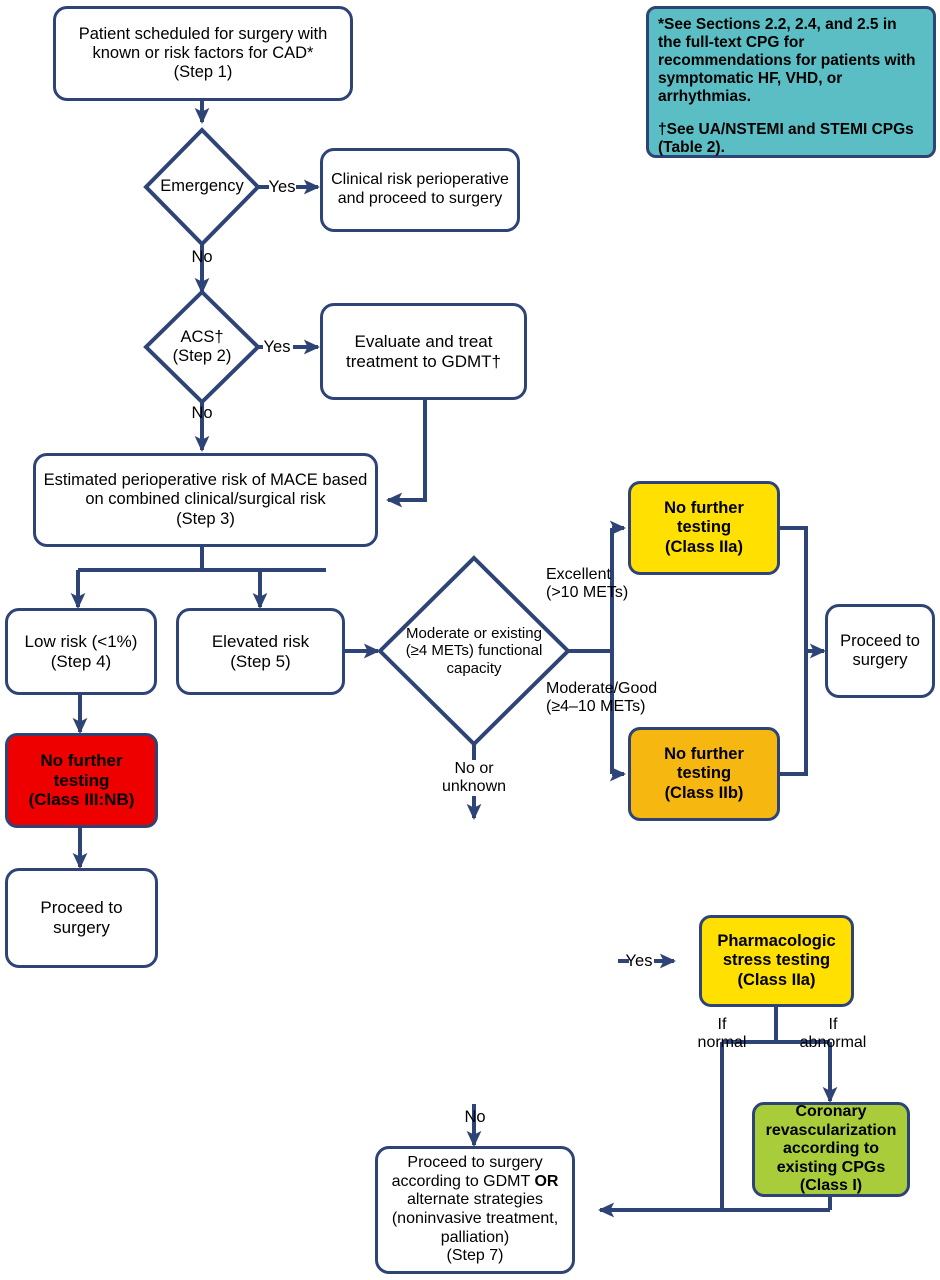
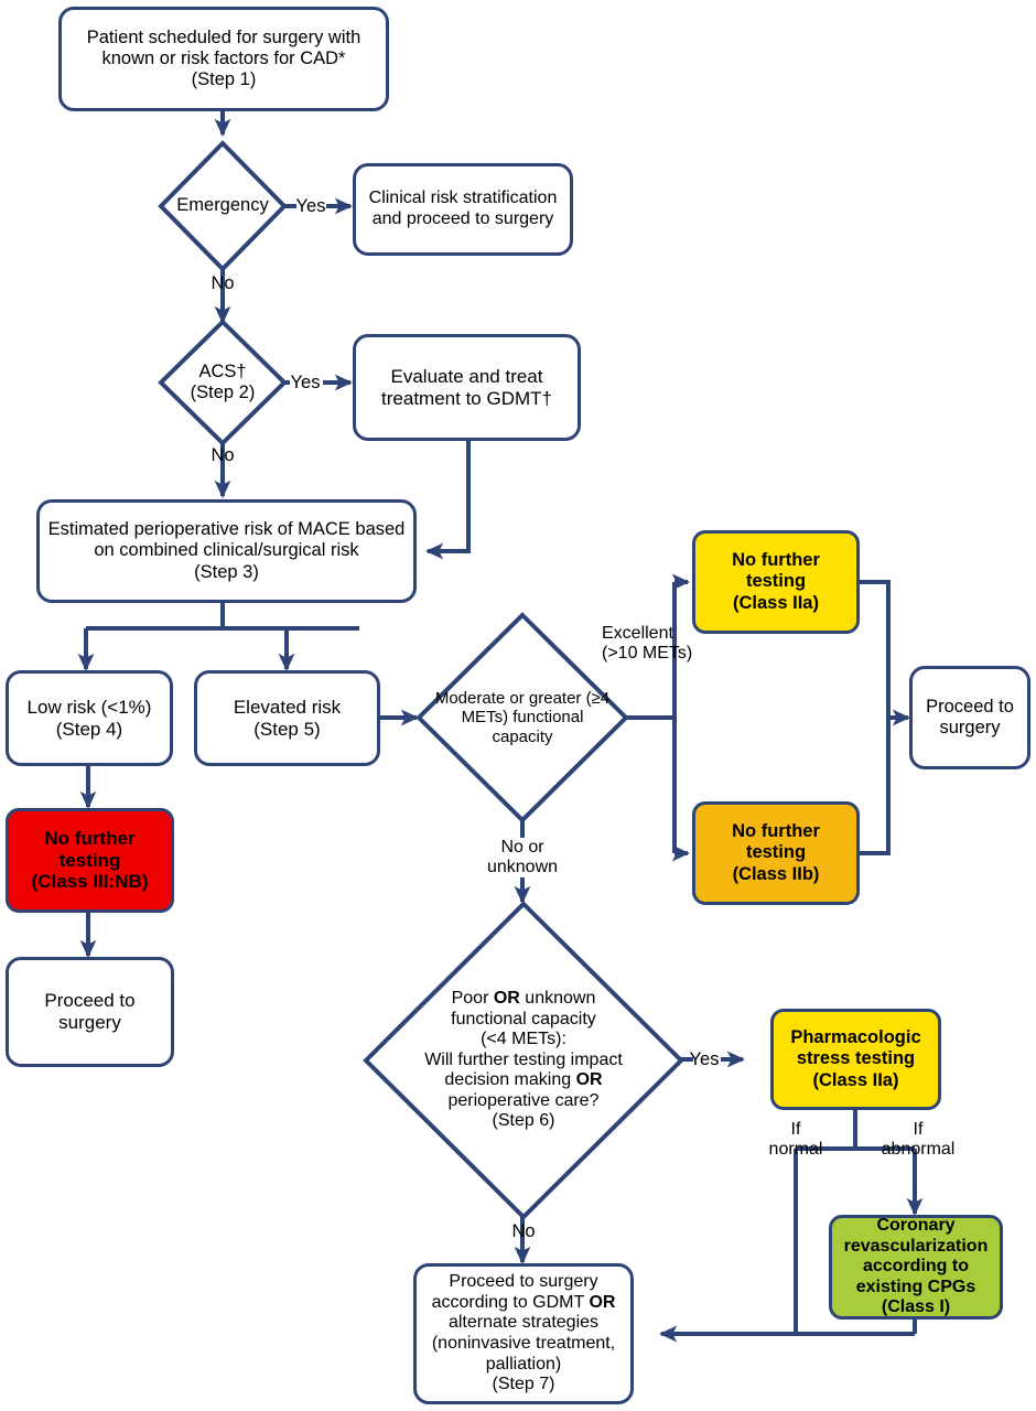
  Patient scheduled for surgery with known or risk factors for CAD*
  (Step 1)
  Emergency
- Clinical risk perioperative and proceed to surgery
+ Clinical risk stratification and proceed to surgery
  ACS†
  (Step 2)
  Evaluate and treat treatment to GDMT†
  Estimated perioperative risk of MACE based on combined clinical/surgical risk
  (Step 3)
  Low risk (<1%)
  (Step 4)
  Elevated risk
  (Step 5)
  No further testing
  (Class III:NB)
  Proceed to surgery
- Moderate or existing (≥4 METs) functional capacity
+ Moderate or greater (≥4 METs) functional capacity
  No further testing
  (Class IIa)
  No further testing
  (Class IIb)
  Proceed to surgery
+ Poor OR unknown
+ functional capacity
+ (<4 METs):
+ Will further testing impact
+ decision making OR
+ perioperative care?
+ (Step 6)
  Pharmacologic stress testing
  (Class IIa)
  Coronary revascularization according to existing CPGs
  (Class I)
  Proceed to surgery
  according to GDMT OR
  alternate strategies
  (noninvasive treatment,
  palliation)
  (Step 7)
- *See Sections 2.2, 2.4, and 2.5 in the full-text CPG for recommendations for patients with symptomatic HF, VHD, or arrhythmias.
- †See UA/NSTEMI and STEMI CPGs (Table 2).
  Yes
  No
  Yes
  No
  Excellent
  (>10 METs)
- Moderate/Good
- (≥4–10 METs)
  No or
  unknown
  Yes
  No
  If
  normal
  If
  abnormal
